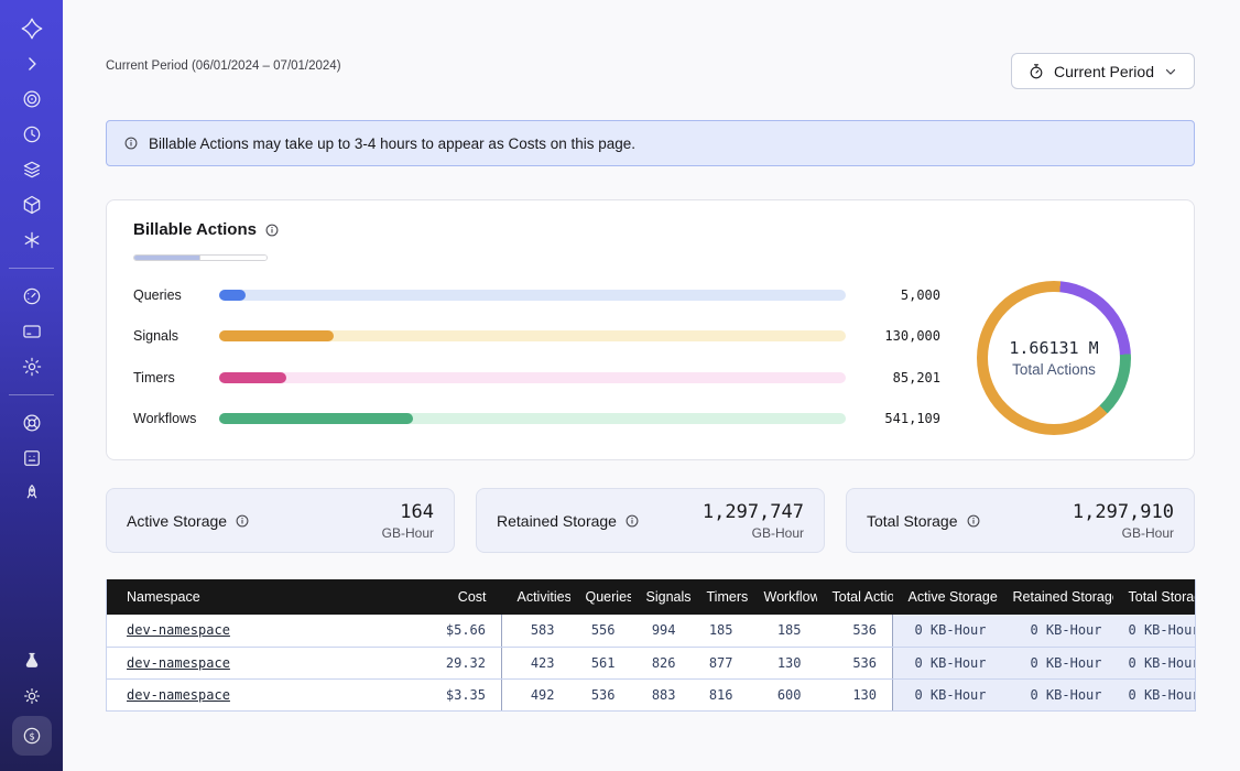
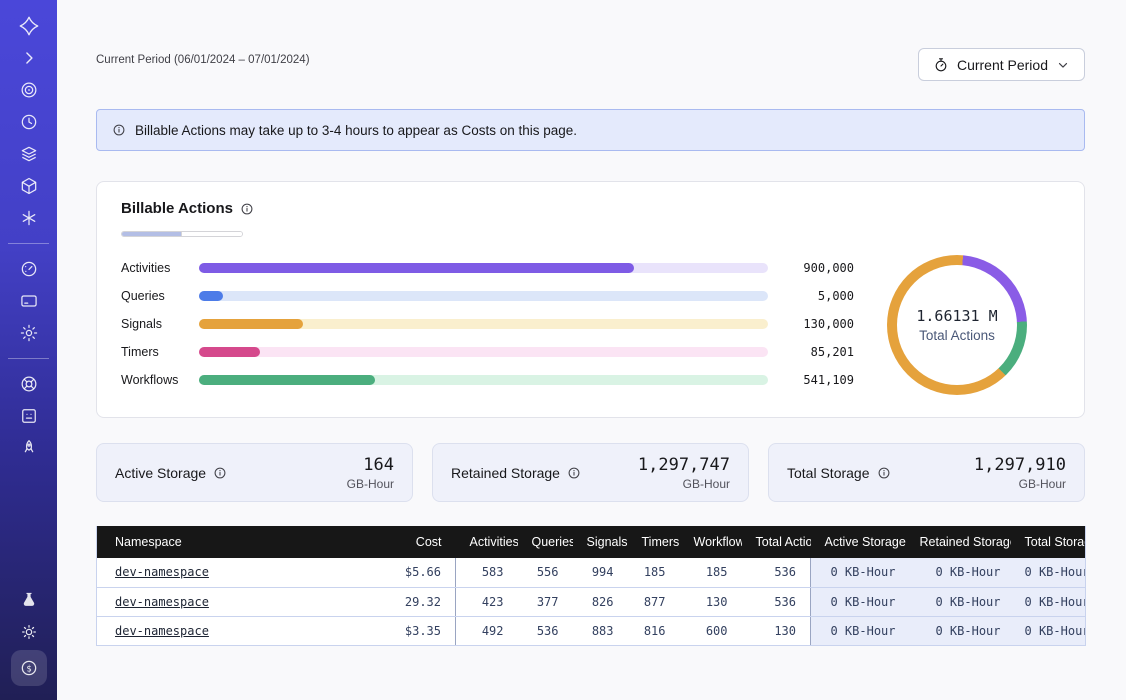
  $
  Current Period (06/01/2024 – 07/01/2024)
  Current Period
  Billable Actions may take up to 3-4 hours to appear as Costs on this page.
  Billable Actions
+ Activities
+ 900,000
  Queries
  5,000
  Signals
  130,000
  Timers
  85,201
  Workflows
  541,109
  1.66131 M
  Total Actions
  Active Storage
  164
  GB-Hour
  Retained Storage
  1,297,747
  GB-Hour
  Total Storage
  1,297,910
  GB-Hour
  Namespace	Cost	Activities	Queries	Signals	Timers	Workflow	Total Actio	Active Storage	Retained Storag	Total Stora
  dev-namespace	$5.66	583	556	994	185	185	536	0 KB-Hour	0 KB-Hour	0 KB-Hou
- dev-namespace	29.32	423	561	826	877	130	536	0 KB-Hour	0 KB-Hour	0 KB-Hou
+ dev-namespace	29.32	423	377	826	877	130	536	0 KB-Hour	0 KB-Hour	0 KB-Hou
  dev-namespace	$3.35	492	536	883	816	600	130	0 KB-Hour	0 KB-Hour	0 KB-Hou
